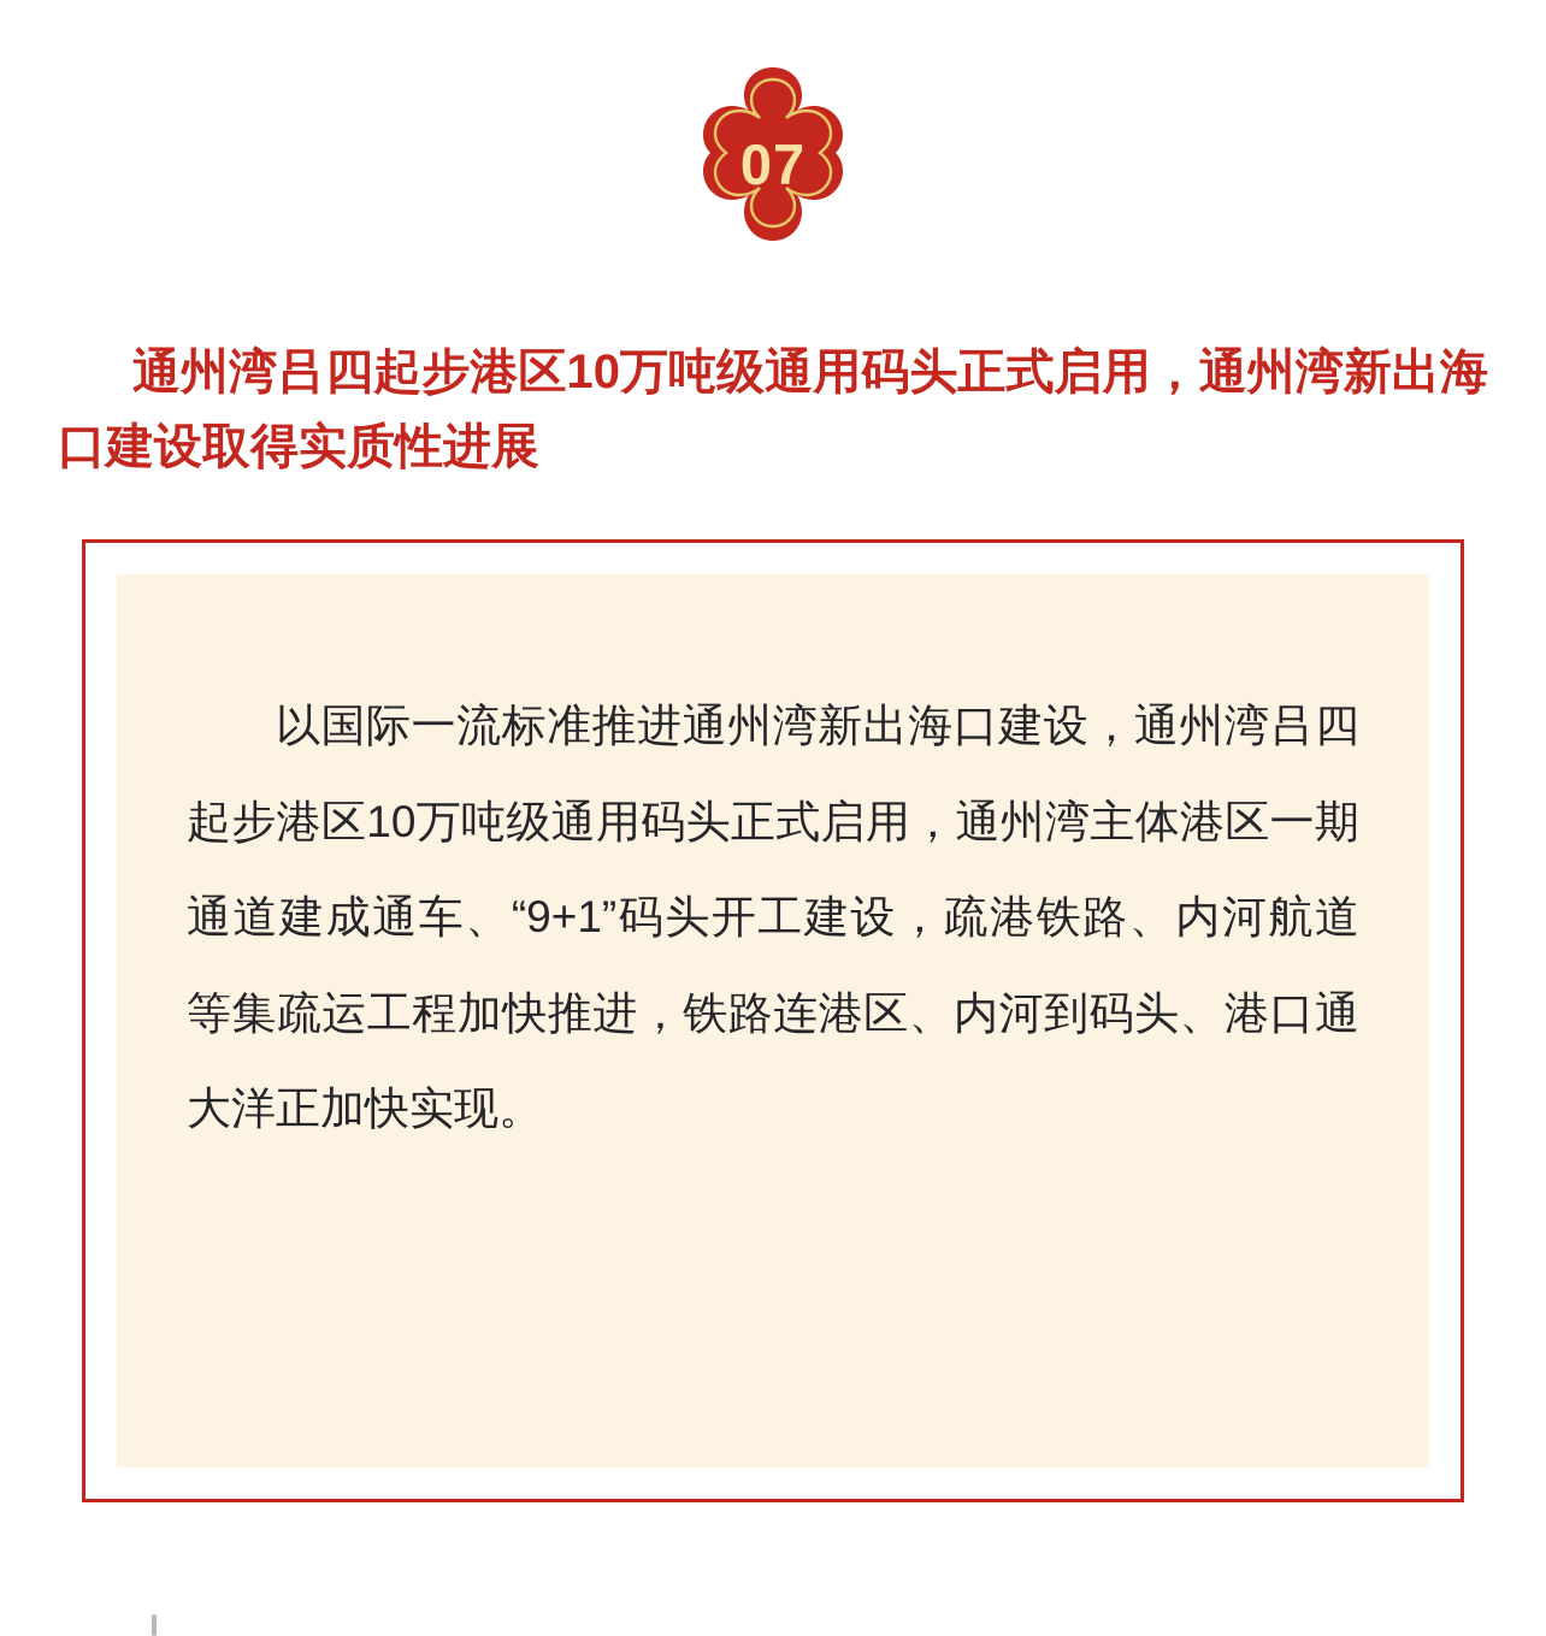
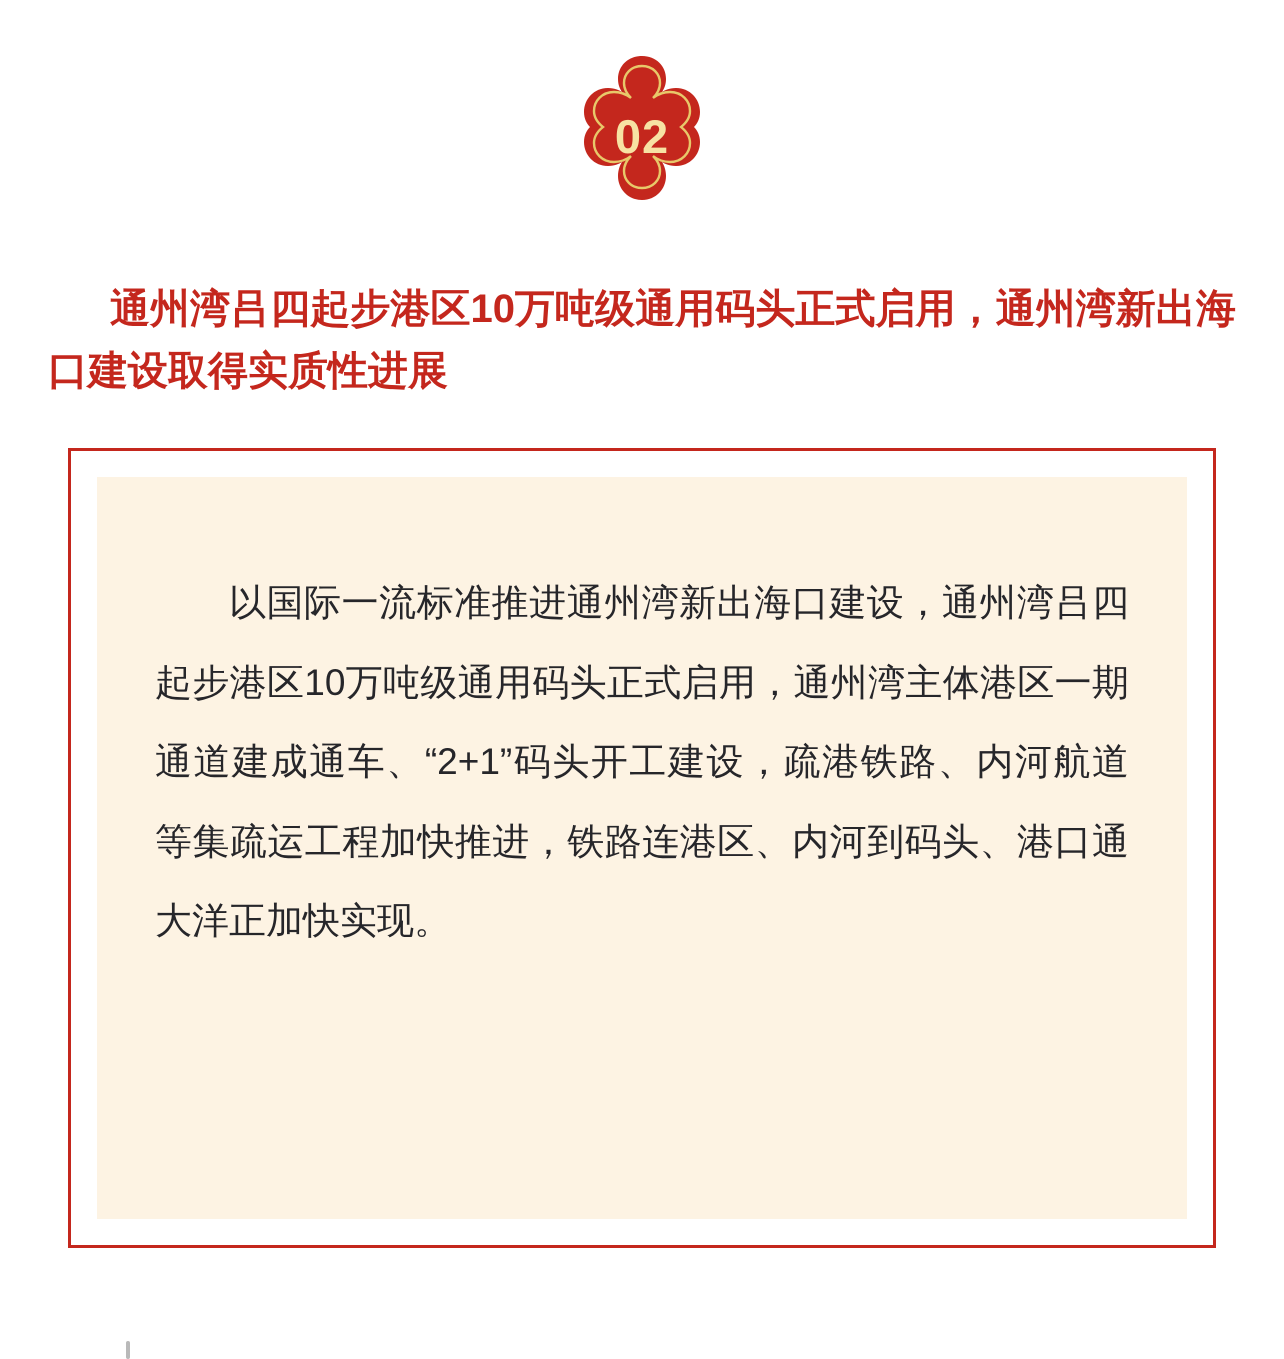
- 07
+ 02
  通州湾吕四起步港区10万吨级通用码头正式启用，通州湾新出海口建设取得实质性进展
- 以国际一流标准推进通州湾新出海口建设，通州湾吕四起步港区10万吨级通用码头正式启用，通州湾主体港区一期通道建成通车、“9+1”码头开工建设，疏港铁路、内河航道等集疏运工程加快推进，铁路连港区、内河到码头、港口通大洋正加快实现。
+ 以国际一流标准推进通州湾新出海口建设，通州湾吕四起步港区10万吨级通用码头正式启用，通州湾主体港区一期通道建成通车、“2+1”码头开工建设，疏港铁路、内河航道等集疏运工程加快推进，铁路连港区、内河到码头、港口通大洋正加快实现。
